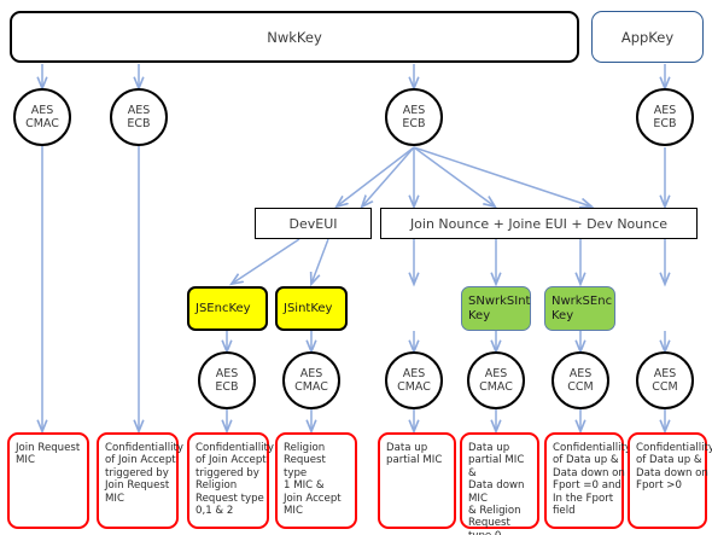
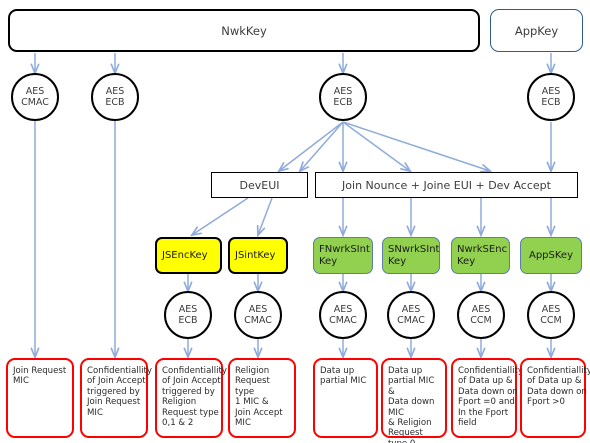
  NwkKey
  AppKey
  AES
  CMAC
  AES
  ECB
  AES
  ECB
  AES
  ECB
  DevEUI
- Join Nounce + Joine EUI + Dev Nounce
+ Join Nounce + Joine EUI + Dev Accept
  JSEncKey
  JSintKey
+ FNwrkSInt Key
  SNwrkSInt Key
  NwrkSEnc Key
+ AppSKey
  AES
  ECB
  AES
  CMAC
  AES
  CMAC
  AES
  CMAC
  AES
  CCM
  AES
  CCM
  Join Request
  MIC
  Confidentiallity
  of Join Accept
  triggered by
  Join Request
  MIC
  Confidentiallity
  of Join Accept
  triggered by
  Religion
  Request type
  0,1 & 2
  Religion
  Request type
  1 MIC &
  Join Accept
  MIC
  Data up
  partial MIC
  Data up
  partial MIC &
  Data down MIC
  & Religion
  Confidentiallit
  of Data up &
  Data down on
  Fport =0 and
  In the Fport
  field
  Confidentiallity
  of Data up &
  Data down on
  Fport >0
